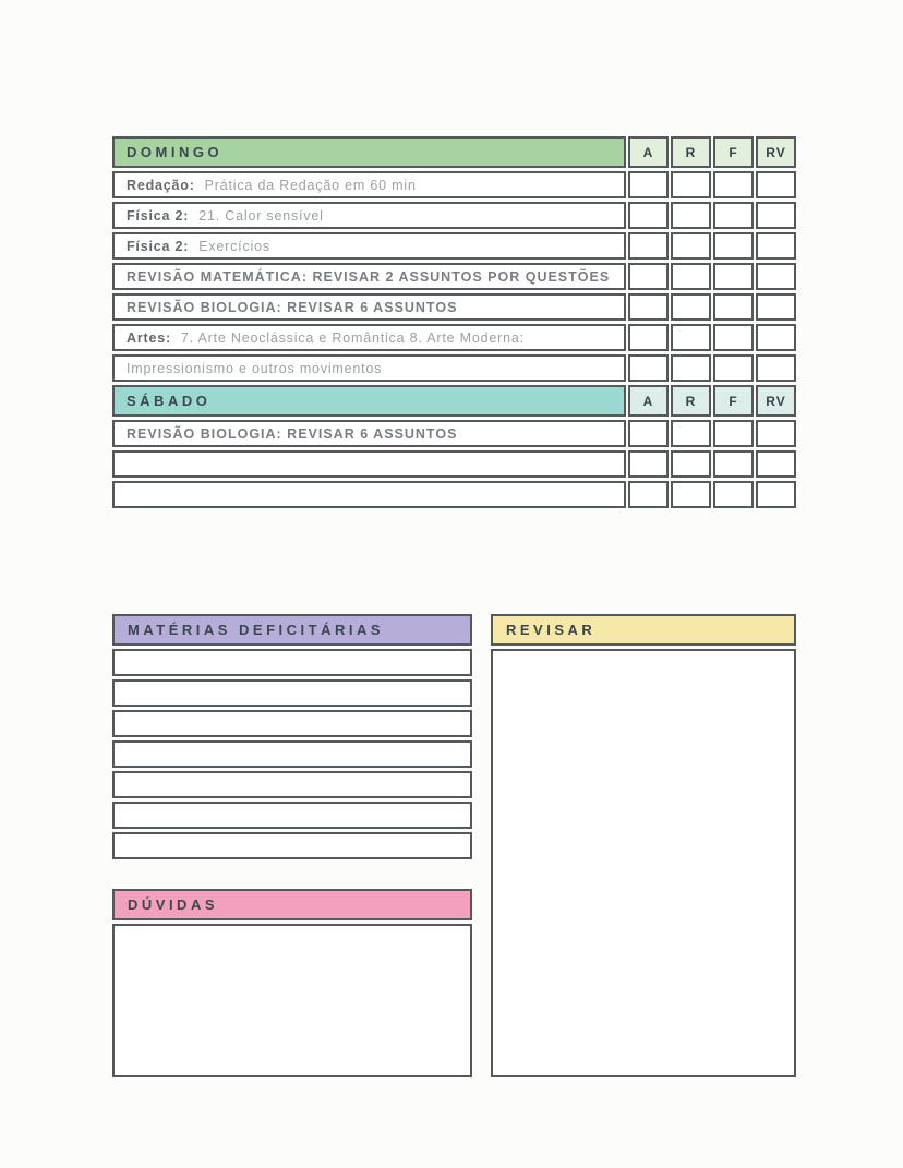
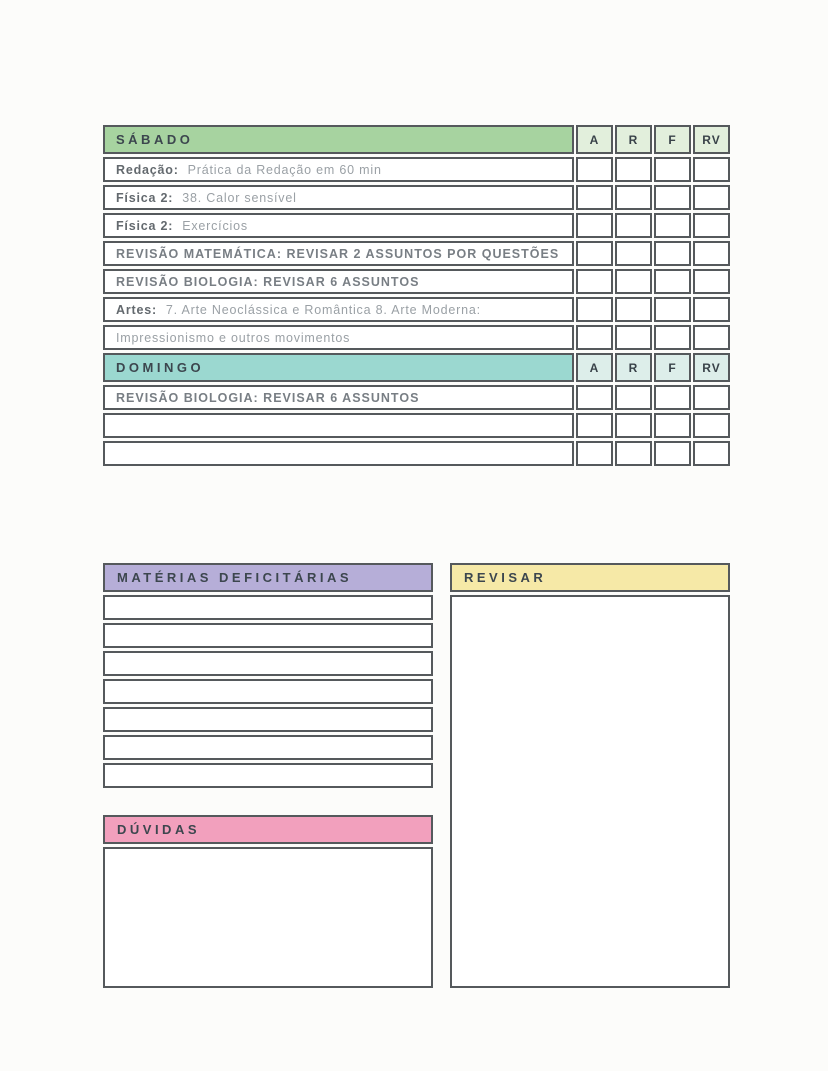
- DOMINGO
+ SÁBADO
  A
  R
  F
  RV
  Redação:
  Prática da Redação em 60 min
  Física 2:
- 21. Calor sensível
+ 38. Calor sensível
  Física 2:
  Exercícios
  REVISÃO MATEMÁTICA: REVISAR 2 ASSUNTOS POR QUESTÕES
  REVISÃO BIOLOGIA: REVISAR 6 ASSUNTOS
  Artes:
  7. Arte Neoclássica e Romântica 8. Arte Moderna:
  Impressionismo e outros movimentos
- SÁBADO
+ DOMINGO
  A
  R
  F
  RV
  REVISÃO BIOLOGIA: REVISAR 6 ASSUNTOS
  MATÉRIAS DEFICITÁRIAS
  REVISAR
  DÚVIDAS
